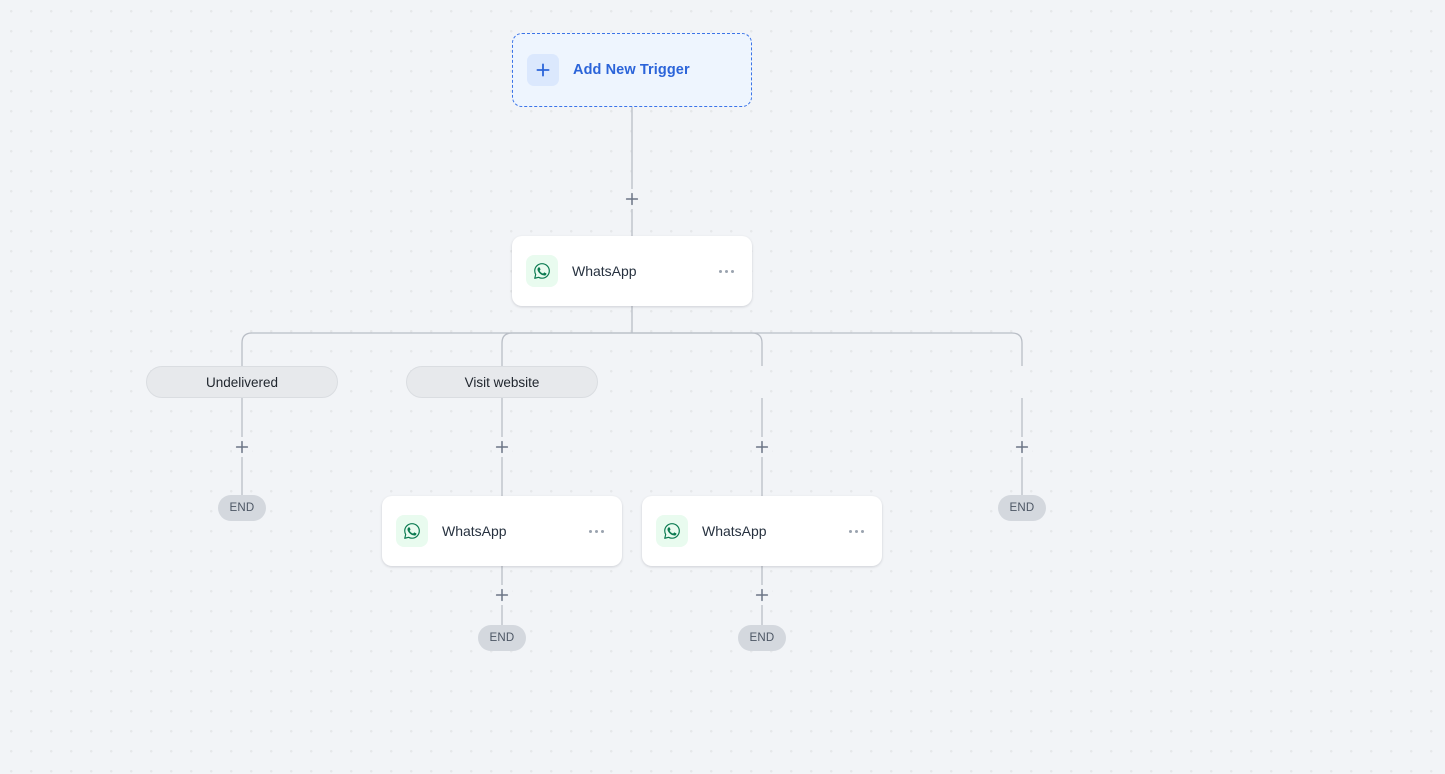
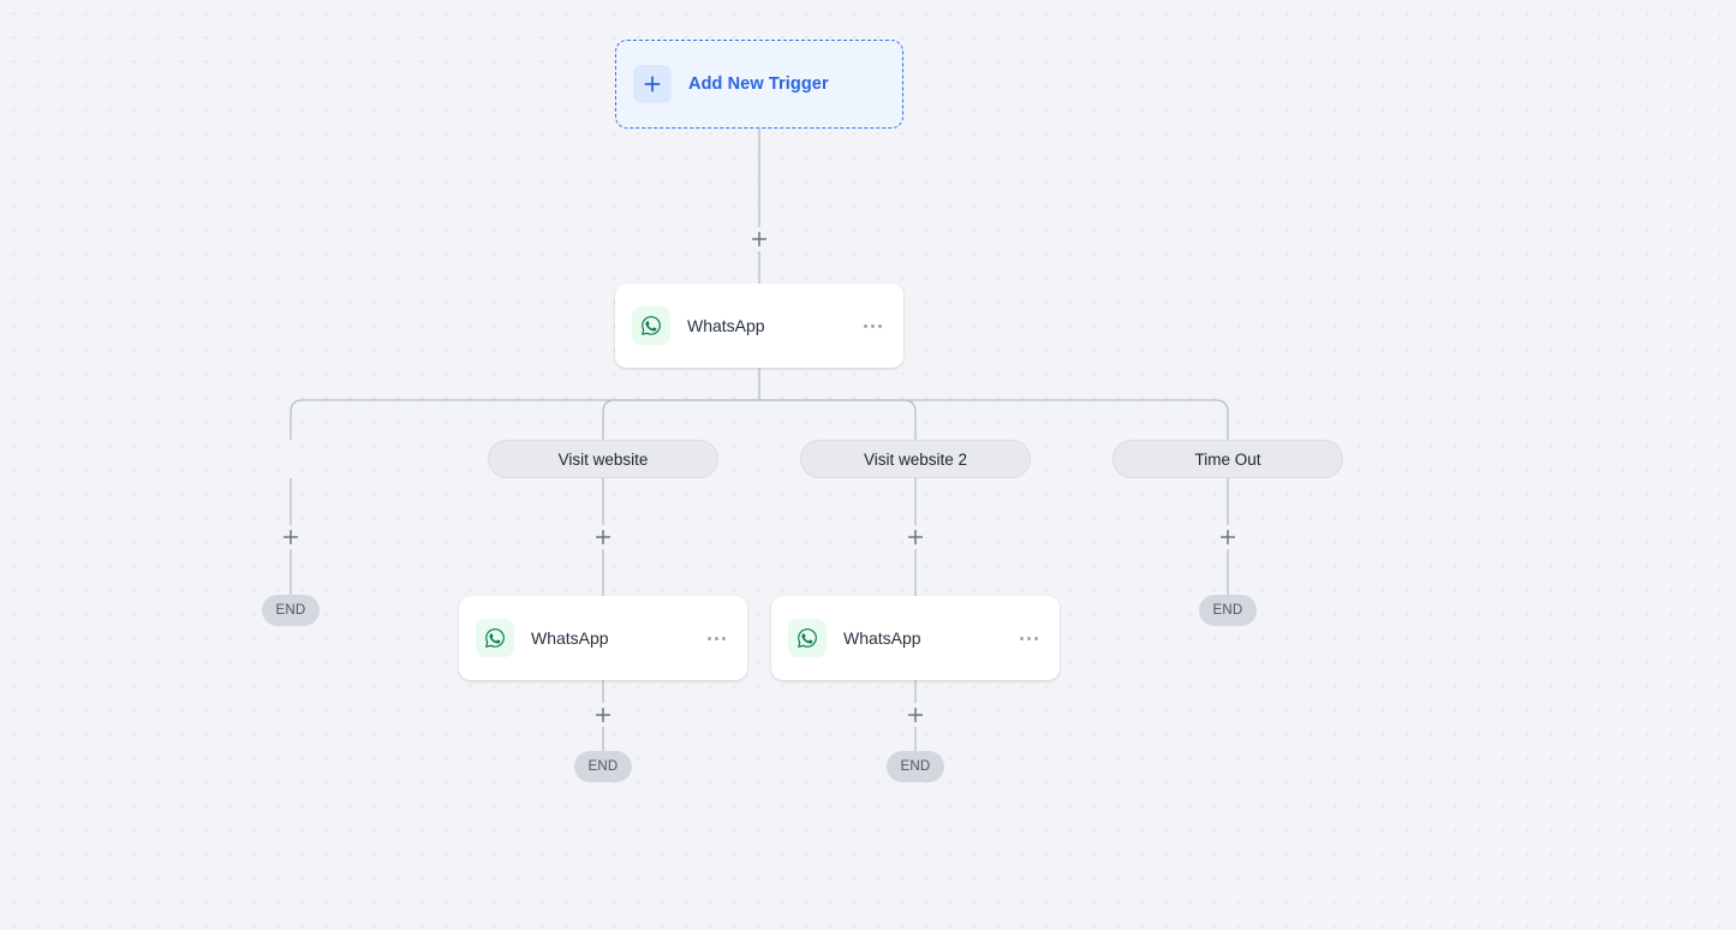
  Add New Trigger
  WhatsApp
- Undelivered
  Visit website
+ Visit website 2
+ Time Out
  WhatsApp
  WhatsApp
  END
  END
  END
  END
